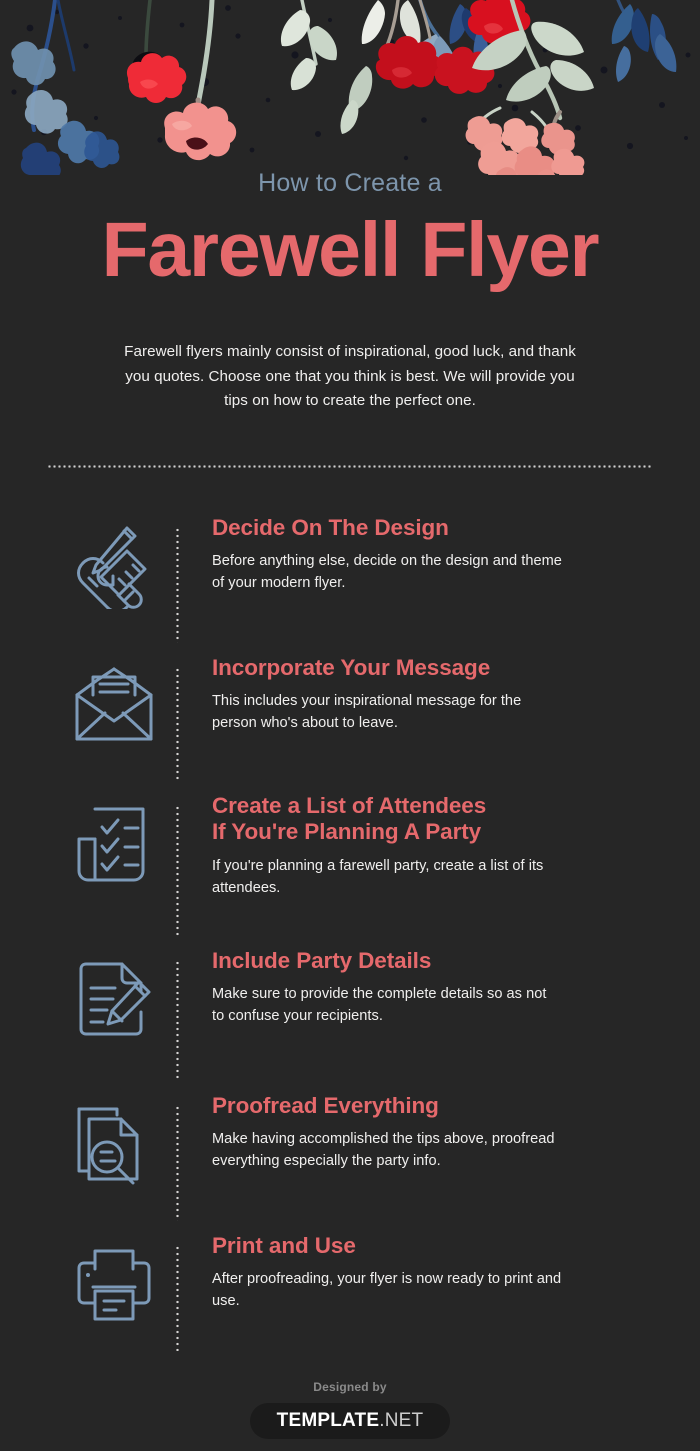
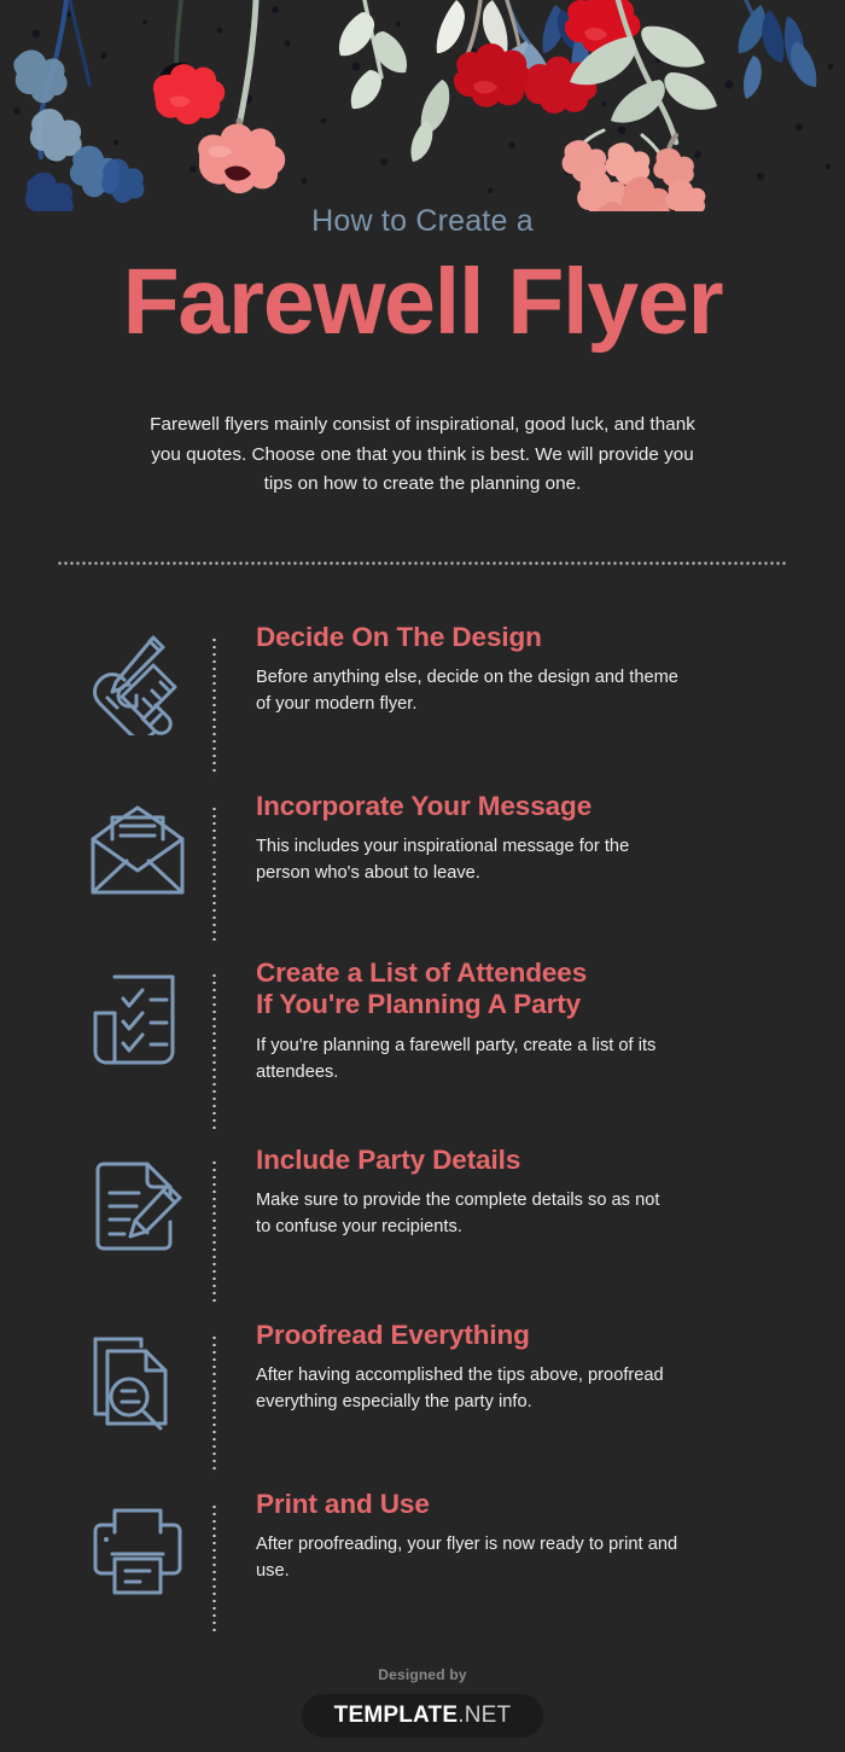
  How to Create a
  Farewell Flyer
- Farewell flyers mainly consist of inspirational, good luck, and thank you quotes. Choose one that you think is best. We will provide you tips on how to create the perfect one.
+ Farewell flyers mainly consist of inspirational, good luck, and thank you quotes. Choose one that you think is best. We will provide you tips on how to create the planning one.
  Decide On The Design
  Before anything else, decide on the design and theme of your modern flyer.
  Incorporate Your Message
  This includes your inspirational message for the person who's about to leave.
  Create a List of Attendees
  If You're Planning A Party
  If you're planning a farewell party, create a list of its attendees.
  Include Party Details
  Make sure to provide the complete details so as not to confuse your recipients.
  Proofread Everything
- Make having accomplished the tips above, proofread everything especially the party info.
+ After having accomplished the tips above, proofread everything especially the party info.
  Print and Use
  After proofreading, your flyer is now ready to print and use.
  Designed by
  TEMPLATE.NET
